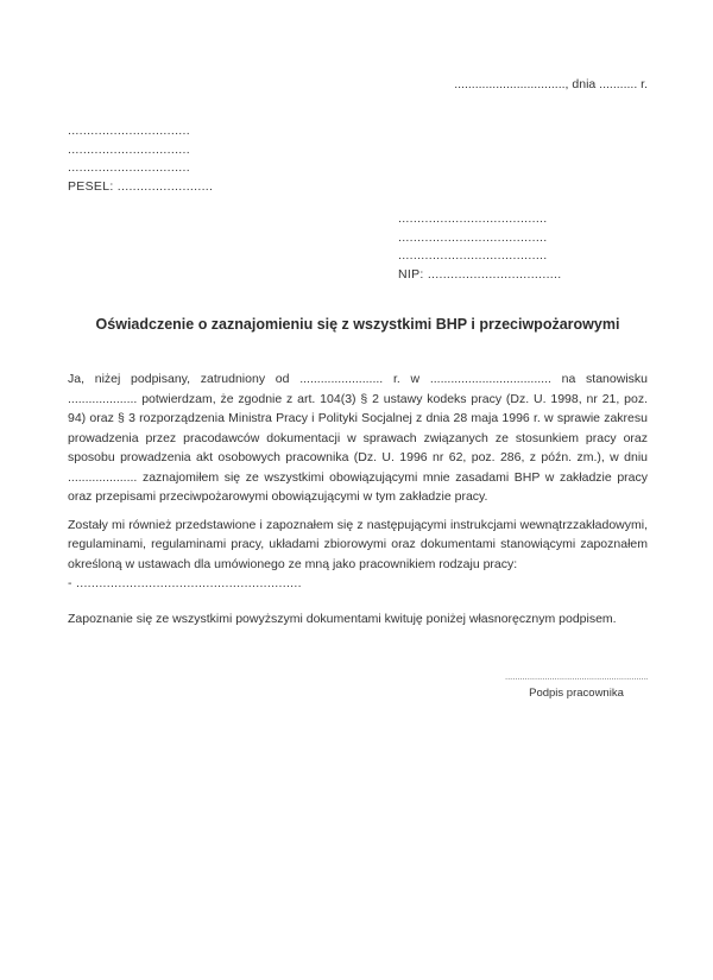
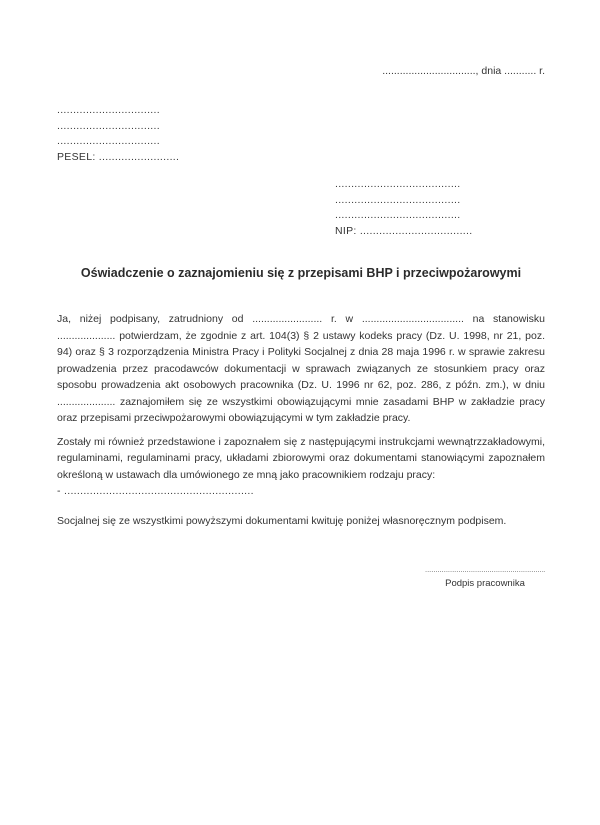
  ................................, dnia ........... r.
  ................................
  ................................
  ................................
  PESEL: .........................
  .......................................
  .......................................
  .......................................
  NIP: ...................................
- Oświadczenie o zaznajomieniu się z wszystkimi BHP i przeciwpożarowymi
+ Oświadczenie o zaznajomieniu się z przepisami BHP i przeciwpożarowymi
  Ja, niżej podpisany, zatrudniony od ........................ r. w ................................... na stanowisku .................... potwierdzam, że zgodnie z art. 104(3) § 2 ustawy kodeks pracy (Dz. U. 1998, nr 21, poz. 94) oraz § 3 rozporządzenia Ministra Pracy i Polityki Socjalnej z dnia 28 maja 1996 r. w sprawie zakresu prowadzenia przez pracodawców dokumentacji w sprawach związanych ze stosunkiem pracy oraz sposobu prowadzenia akt osobowych pracownika (Dz. U. 1996 nr 62, poz. 286, z późn. zm.), w dniu .................... zaznajomiłem się ze wszystkimi obowiązującymi mnie zasadami BHP w zakładzie pracy oraz przepisami przeciwpożarowymi obowiązującymi w tym zakładzie pracy.
  Zostały mi również przedstawione i zapoznałem się z następującymi instrukcjami wewnątrzzakładowymi, regulaminami, regulaminami pracy, układami zbiorowymi oraz dokumentami stanowiącymi zapoznałem określoną w ustawach dla umówionego ze mną jako pracownikiem rodzaju pracy:
  - ...........................................................
- Zapoznanie się ze wszystkimi powyższymi dokumentami kwituję poniżej własnoręcznym podpisem.
+ Socjalnej się ze wszystkimi powyższymi dokumentami kwituję poniżej własnoręcznym podpisem.
  ..........................................................
  Podpis pracownika
